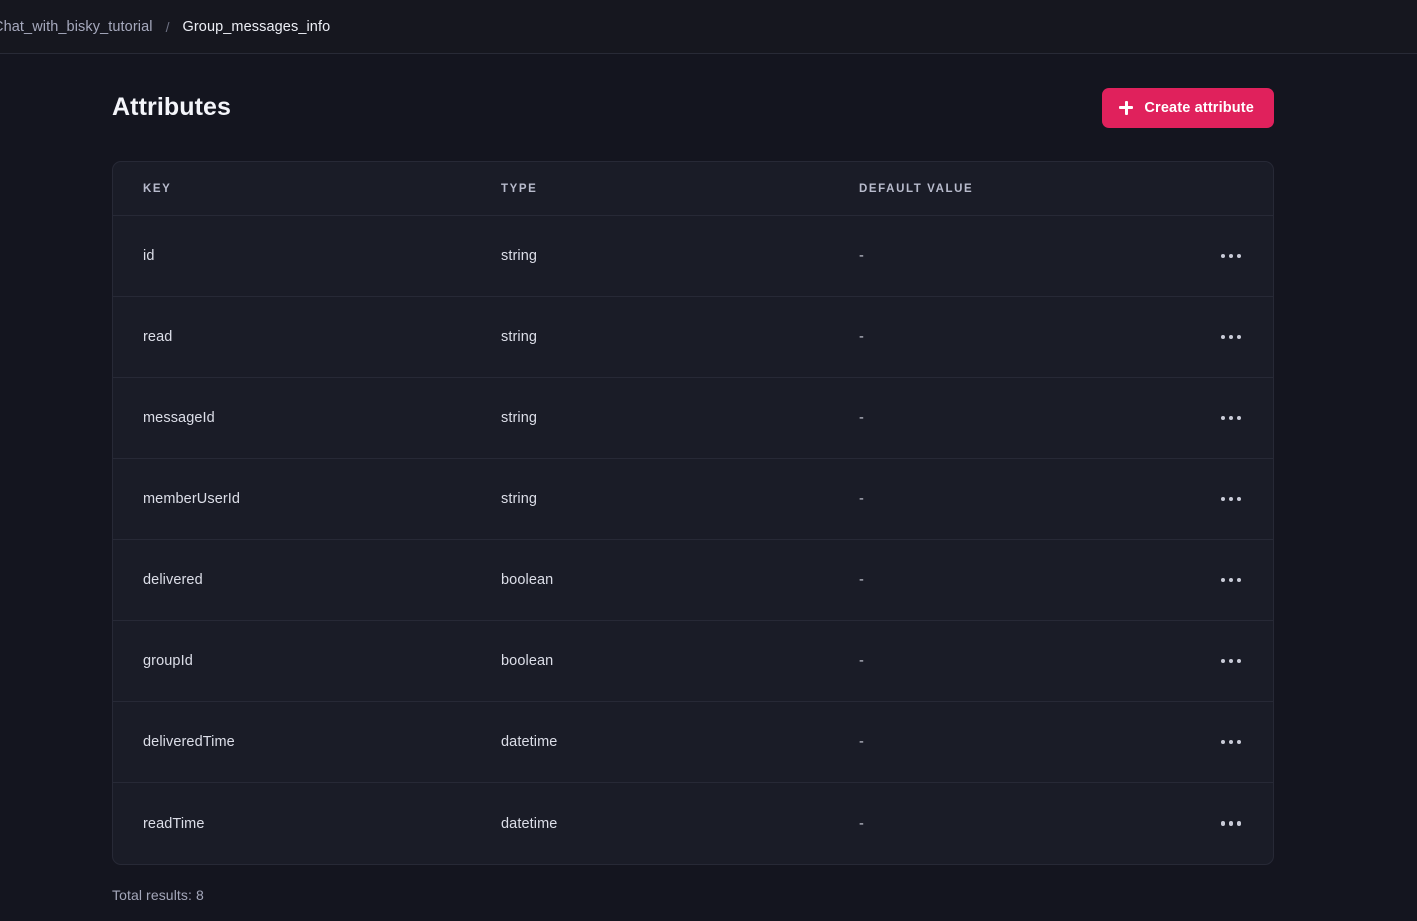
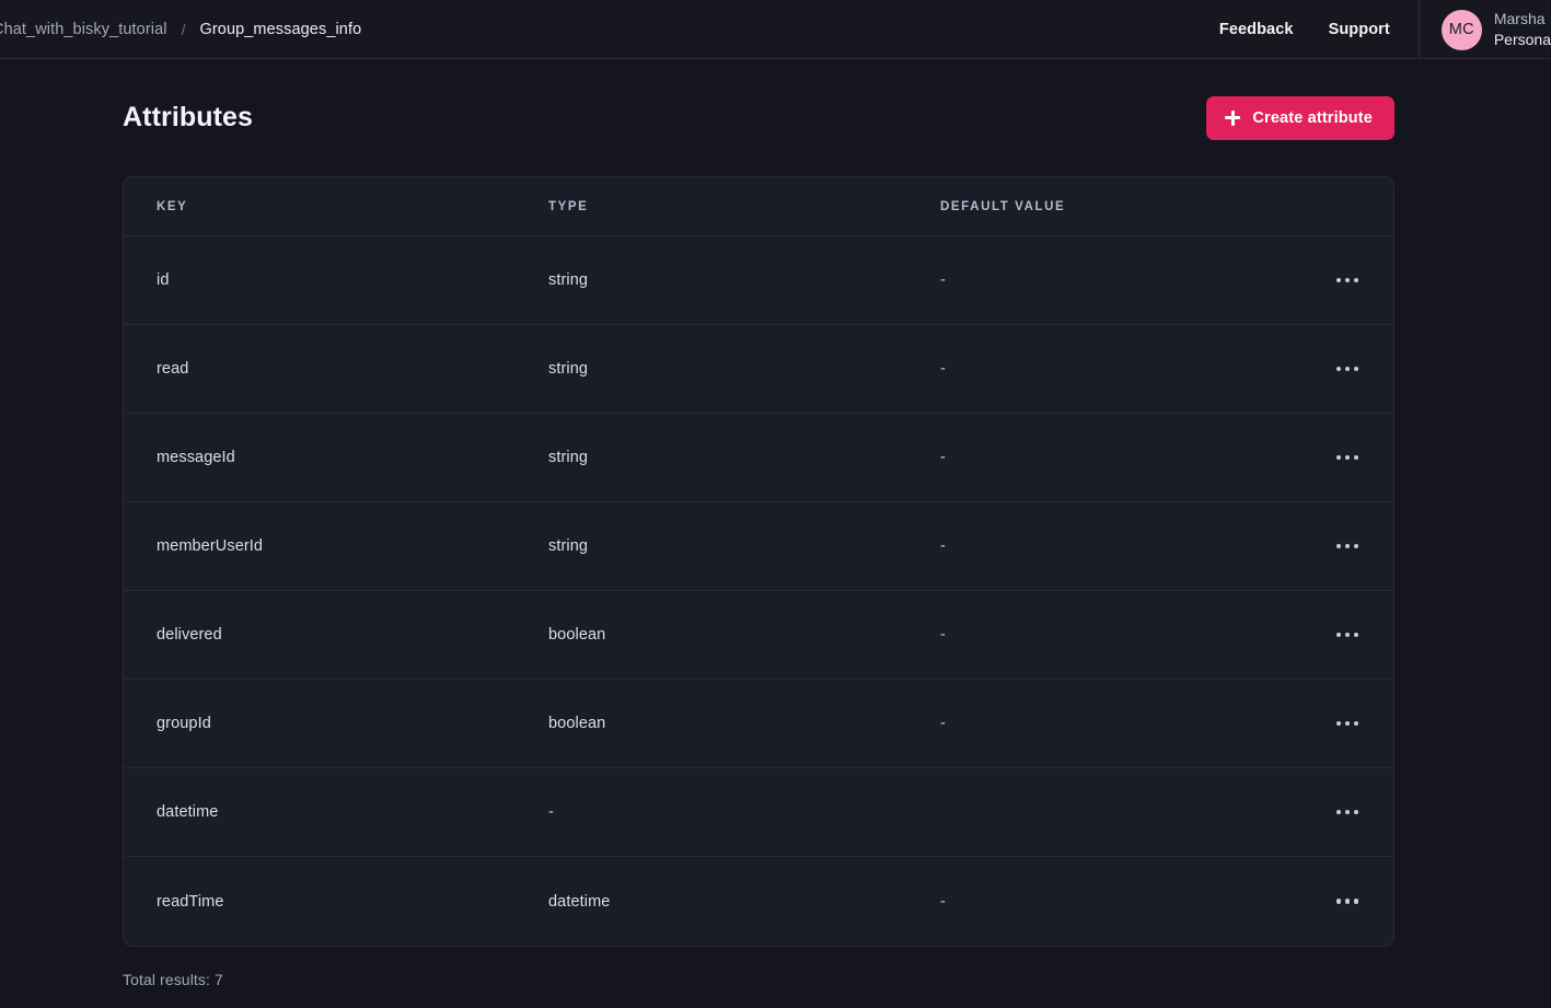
  hat_with_bisky_tutorial
  /
  Group_messages_info
+ Feedback
+ Support
+ MC
+ Marsha
+ Persona
  Attributes
  Create attribute
  KEY
  TYPE
  DEFAULT VALUE
  id
  string
  -
  read
  string
  -
  messageId
  string
  -
  memberUserId
  string
  -
  delivered
  boolean
  -
  groupId
  boolean
  -
- deliveredTime
  datetime
  -
  readTime
  datetime
  -
- Total results: 8
+ Total results: 7
